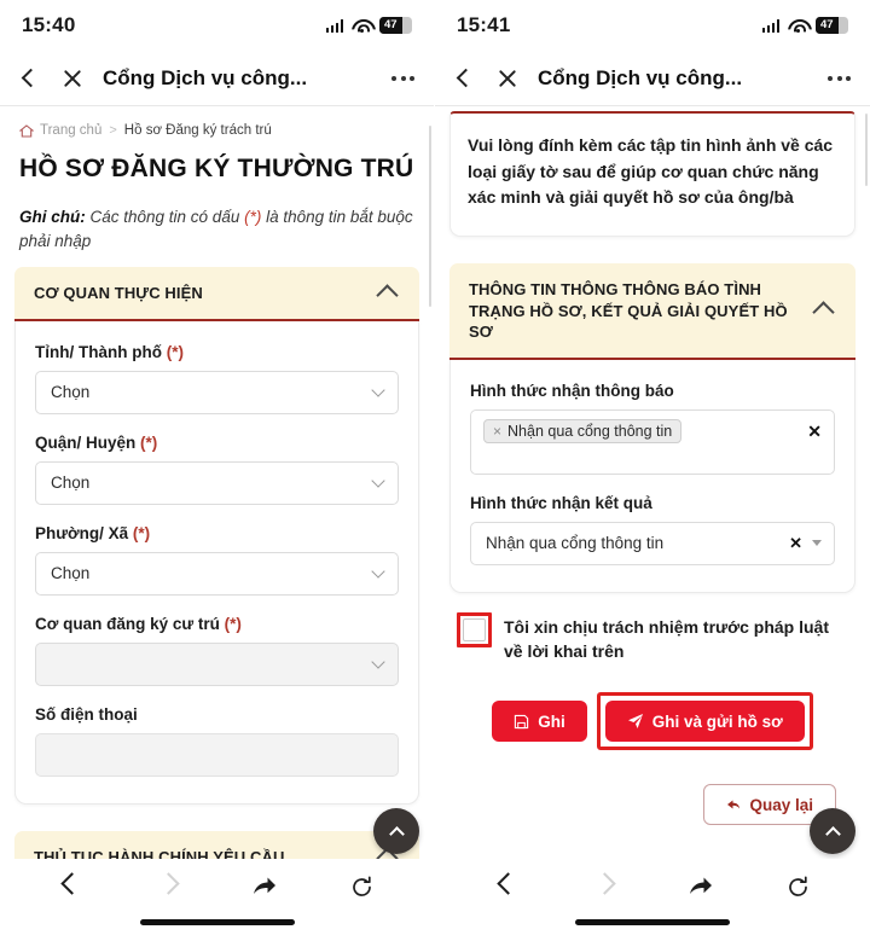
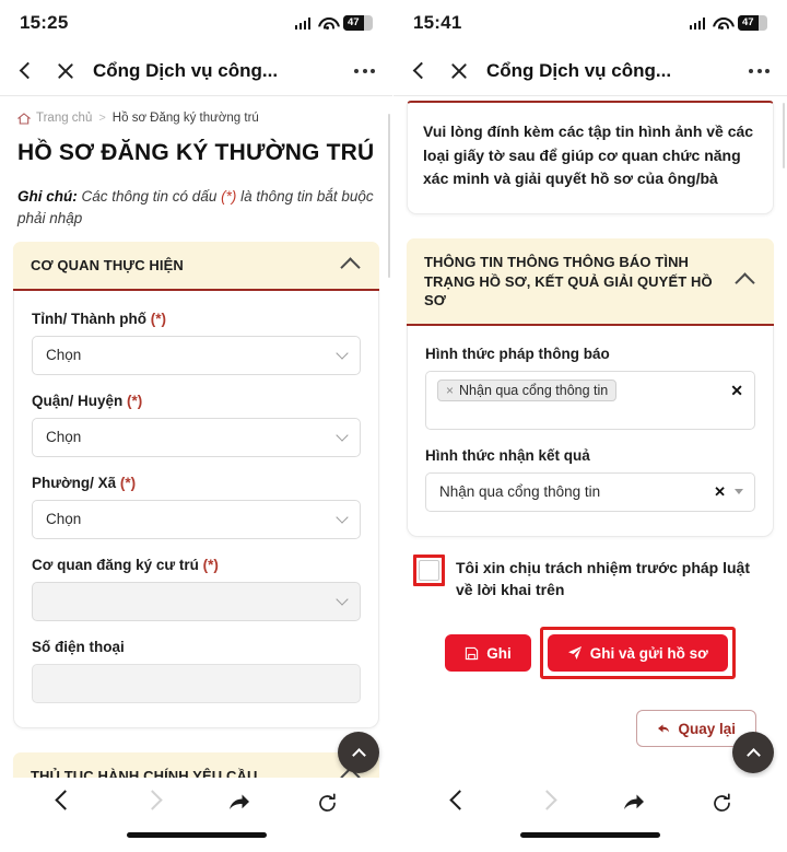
- 15:40
+ 15:25
  47
  Cổng Dịch vụ công...
  Trang chủ
  >
- Hồ sơ Đăng ký trách trú
+ Hồ sơ Đăng ký thường trú
  HỒ SƠ ĐĂNG KÝ THƯỜNG TRÚ
  Ghi chú: Các thông tin có dấu (*) là thông tin bắt buộc phải nhập
  CƠ QUAN THỰC HIỆN
  Tỉnh/ Thành phố (*)
  Chọn
  Quận/ Huyện (*)
  Chọn
  Phường/ Xã (*)
  Chọn
  Cơ quan đăng ký cư trú (*)
  Số điện thoại
  THỦ TỤC HÀNH CHÍNH YÊU CẦU
  15:41
  47
  Cổng Dịch vụ công...
  Vui lòng đính kèm các tập tin hình ảnh về các loại giấy tờ sau để giúp cơ quan chức năng xác minh và giải quyết hồ sơ của ông/bà
  THÔNG TIN THÔNG THÔNG BÁO TÌNH TRẠNG HỒ SƠ, KẾT QUẢ GIẢI QUYẾT HỒ SƠ
- Hình thức nhận thông báo
+ Hình thức pháp thông báo
  ×
  Nhận qua cổng thông tin
  ✕
  Hình thức nhận kết quả
  Nhận qua cổng thông tin
  ✕
  Tôi xin chịu trách nhiệm trước pháp luật về lời khai trên
  Ghi
  Ghi và gửi hồ sơ
  Quay lại
